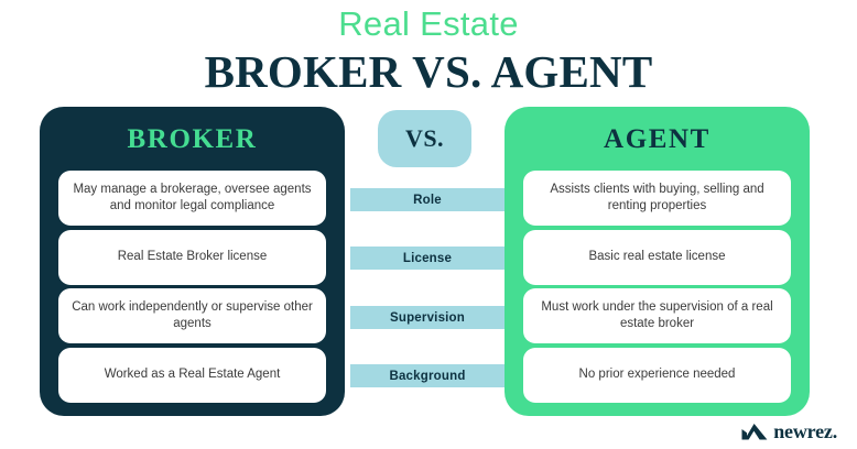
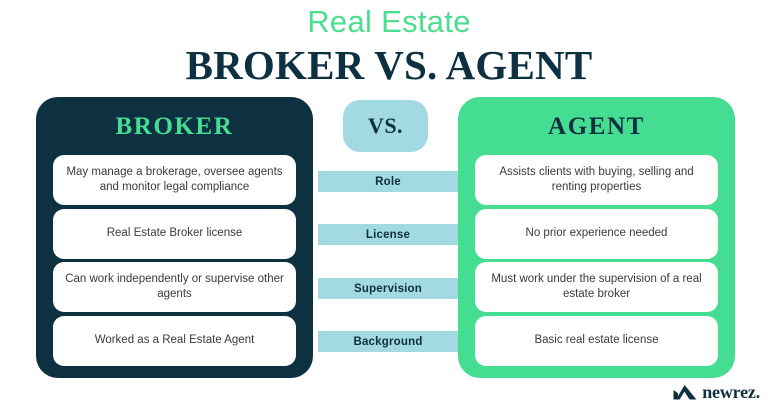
  Real Estate
  BROKER VS. AGENT
  BROKER
  May manage a brokerage, oversee agents and monitor legal compliance
  Real Estate Broker license
  Can work independently or supervise other agents
  Worked as a Real Estate Agent
  AGENT
  Assists clients with buying, selling and renting properties
- Basic real estate license
+ No prior experience needed
  Must work under the supervision of a real estate broker
- No prior experience needed
+ Basic real estate license
  VS.
  Role
  License
  Supervision
  Background
  newrez.
